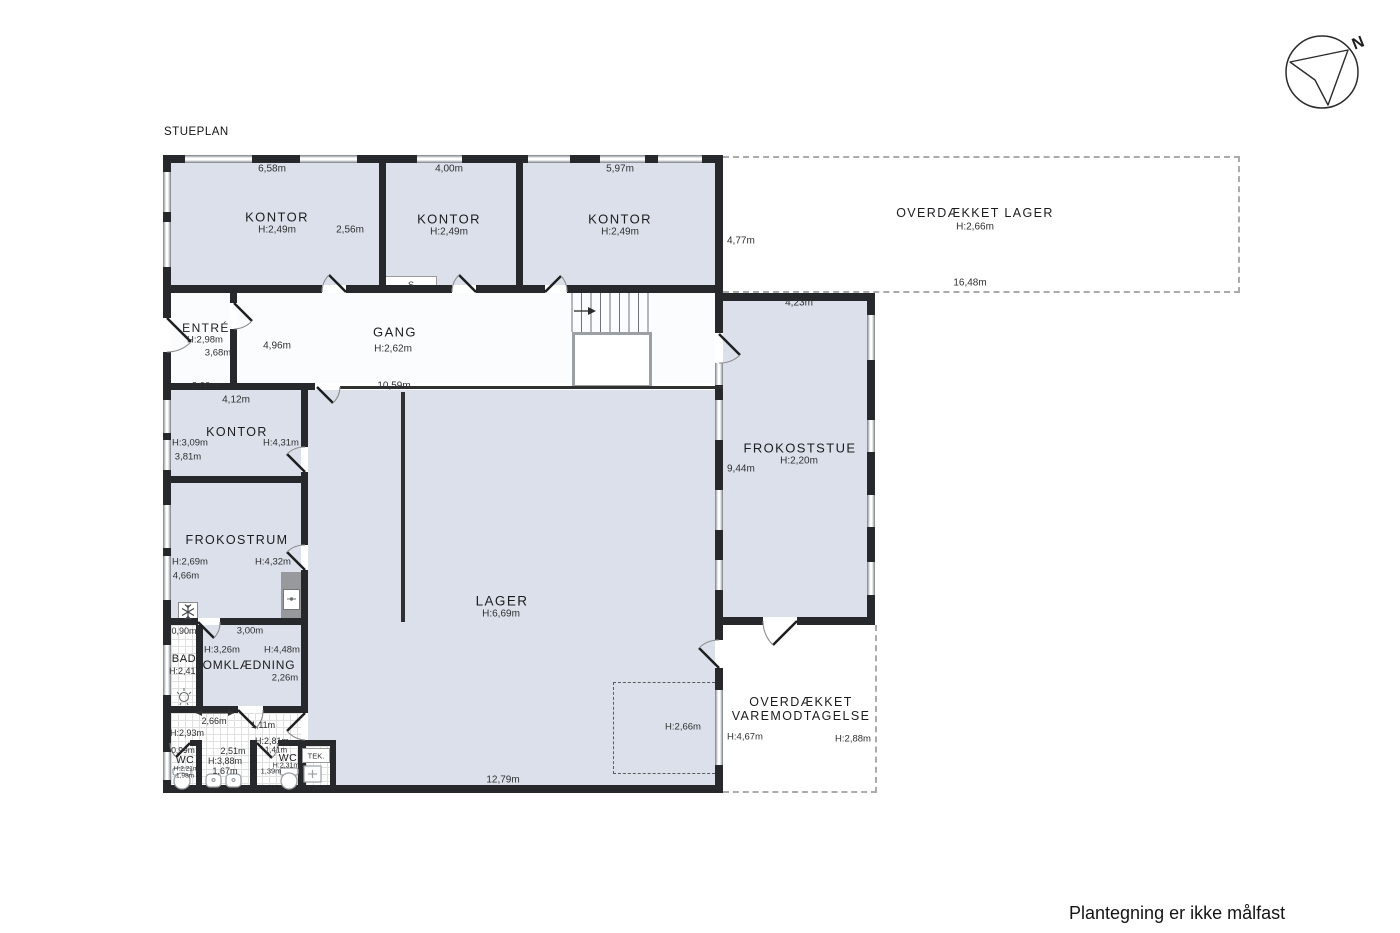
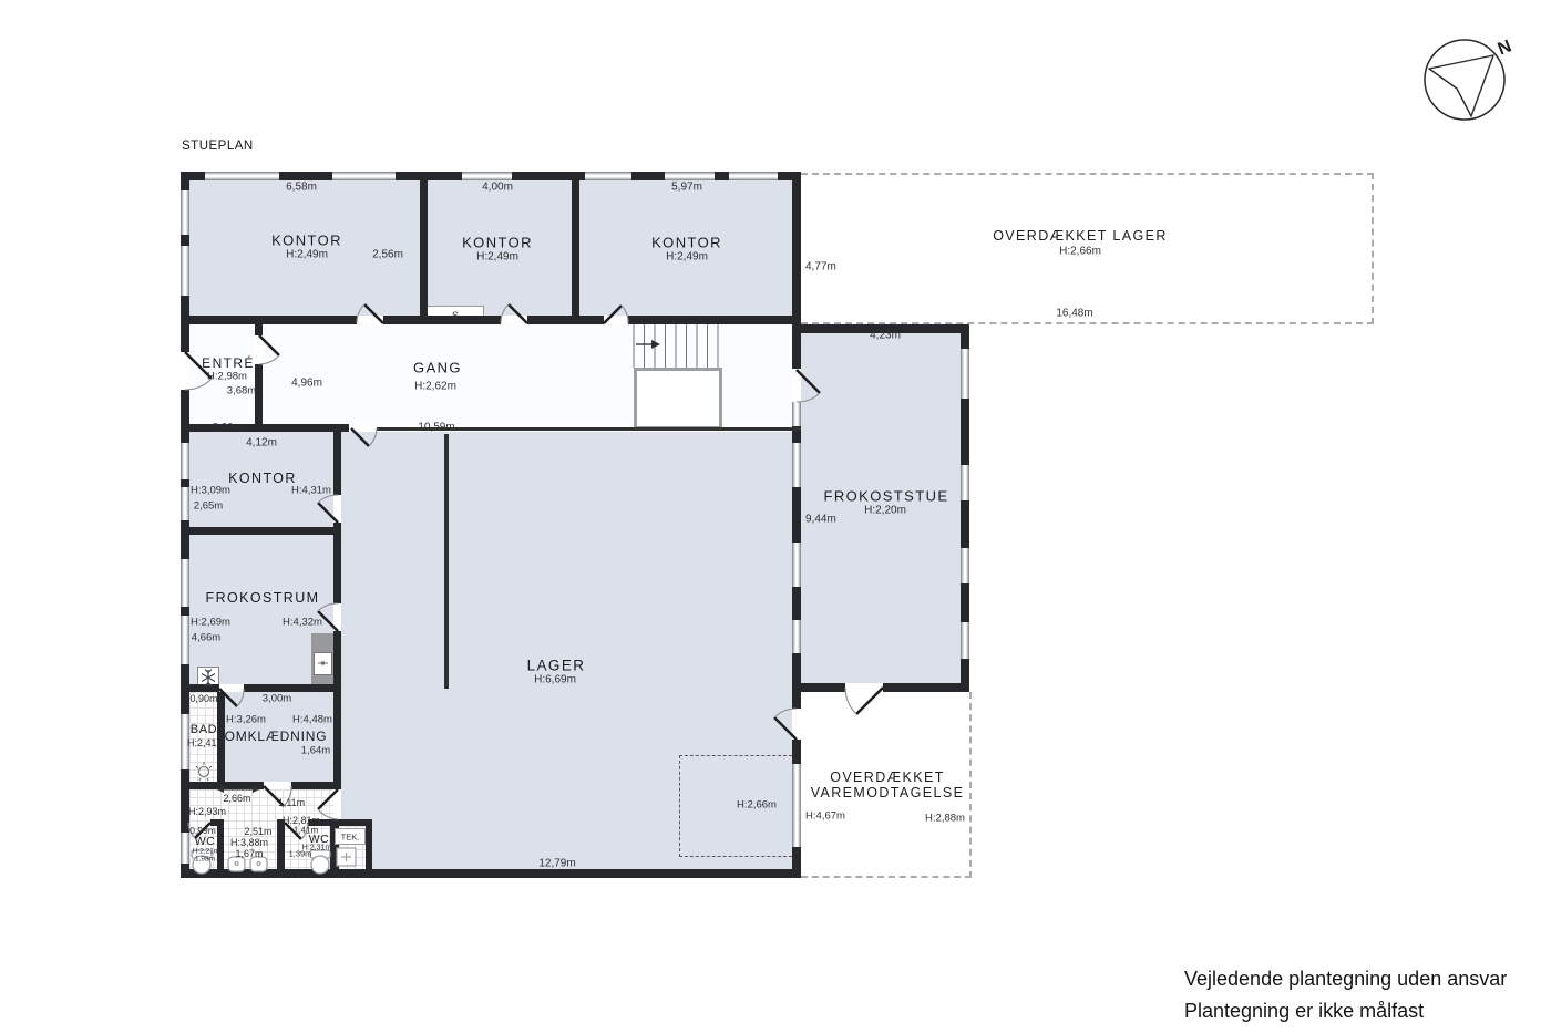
  STUEPLAN
  6,58m
  KONTOR
  H:2,49m
  2,56m
  4,00m
  KONTOR
  H:2,49m
  S
  5,97m
  KONTOR
  H:2,49m
  4,77m
  OVERDÆKKET LAGER
  H:2,66m
  16,48m
  ENTRÉ
  H:2,98m
  3,68m
  2,00m
  4,96m
  GANG
  H:2,62m
  10,59m
  4,23m
  FROKOSTSTUE
  H:2,20m
  9,44m
  4,12m
  KONTOR
  H:3,09m
- 3,81m
+ 2,65m
  H:4,31m
  FROKOSTRUM
  H:2,69m
  4,66m
  H:4,32m
  0,90m
  BAD
  H:2,41m
  3,00m
  H:3,26m
  H:4,48m
  OMKLÆDNING
- 2,26m
+ 1,64m
  2,66m
  H:2,93m
  1,11m
  2,51m
  H:2,81m
  1,41m
  0,99m
  WC
  H:3,88m
  1,67m
  WC
  1,39m
  TEK.
  LAGER
  H:6,69m
  12,79m
  H:2,66m
  OVERDÆKKET
  VAREMODTAGELSE
  H:4,67m
  H:2,88m
+ Vejledende plantegning uden ansvar
  Plantegning er ikke målfast
